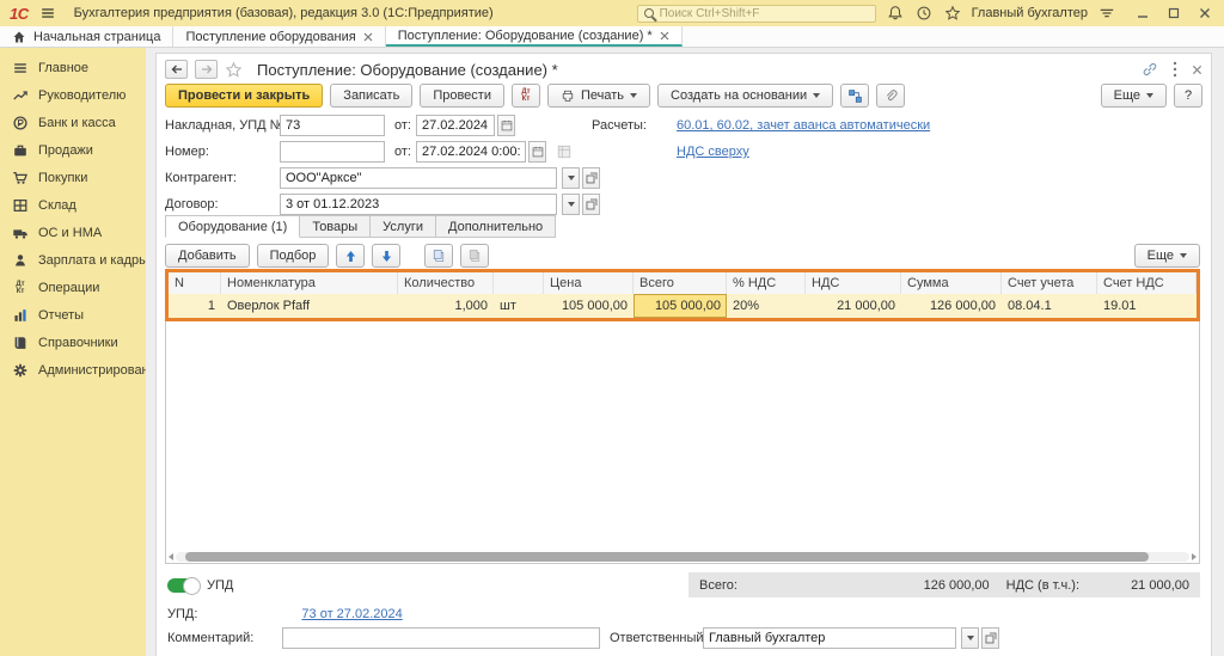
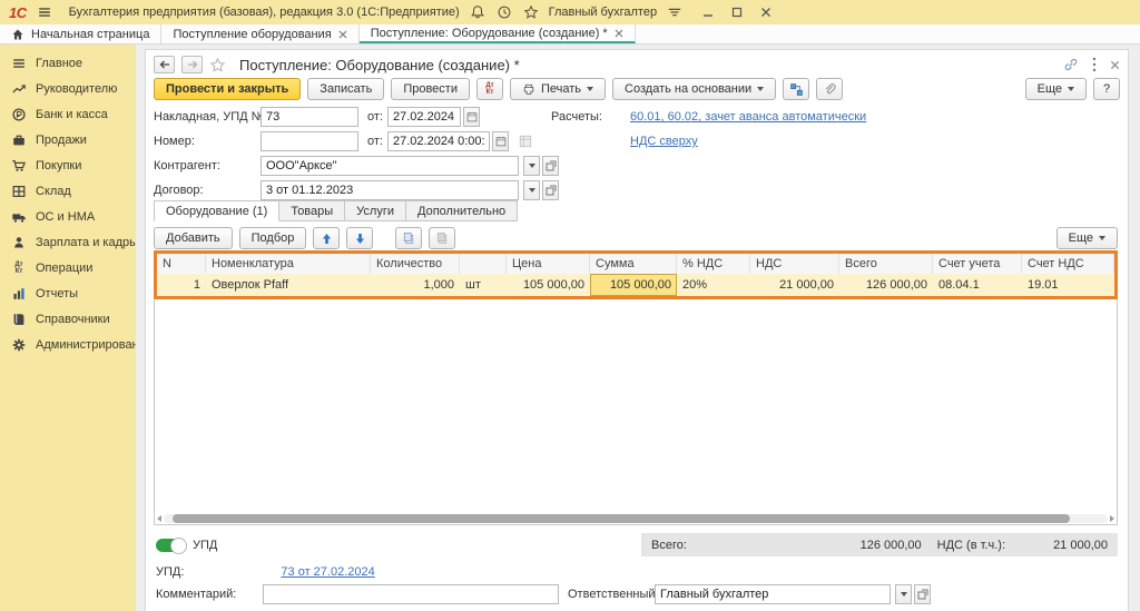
  1С
  Бухгалтерия предприятия (базовая), редакция 3.0 (1С:Предприятие)
- Поиск Ctrl+Shift+F
  Главный бухгалтер
  Начальная страница
  Поступление оборудования
  Поступление: Оборудование (создание) *
  Главное
  Руководителю
  Банк и касса
  Продажи
  Покупки
  Склад
  ОС и НМА
  Зарплата и кадры
  Операции
  Отчеты
  Справочники
  Администрирова
  Поступление: Оборудование (создание) *
  Провести и закрыть
  Записать
  Провести
  Печать
  Создать на основании
  Еще
  ?
  Накладная, УПД №
  73
  от:
  27.02.2024
  Расчеты:
  60.01, 60.02, зачет аванса автоматически
  Номер:
  от:
  27.02.2024 0:00:
  НДС сверху
  Контрагент:
  ООО"Арксе"
  Договор:
  3 от 01.12.2023
  Оборудование (1)
  Товары
  Услуги
  Дополнительно
  Добавить
  Подбор
  Еще
  N
  Номенклатура
  Количество
  Цена
- Всего
+ Сумма
  % НДС
  НДС
- Сумма
+ Всего
  Счет учета
  Счет НДС
  1
  Оверлок Pfaff
  1,000
  шт
  105 000,00
  105 000,00
  20%
  21 000,00
  126 000,00
  08.04.1
  19.01
  УПД
  Всего:
  126 000,00
  НДС (в т.ч.):
  21 000,00
  УПД:
  73 от 27.02.2024
  Комментарий:
  Ответственный
  Главный бухгалтер
